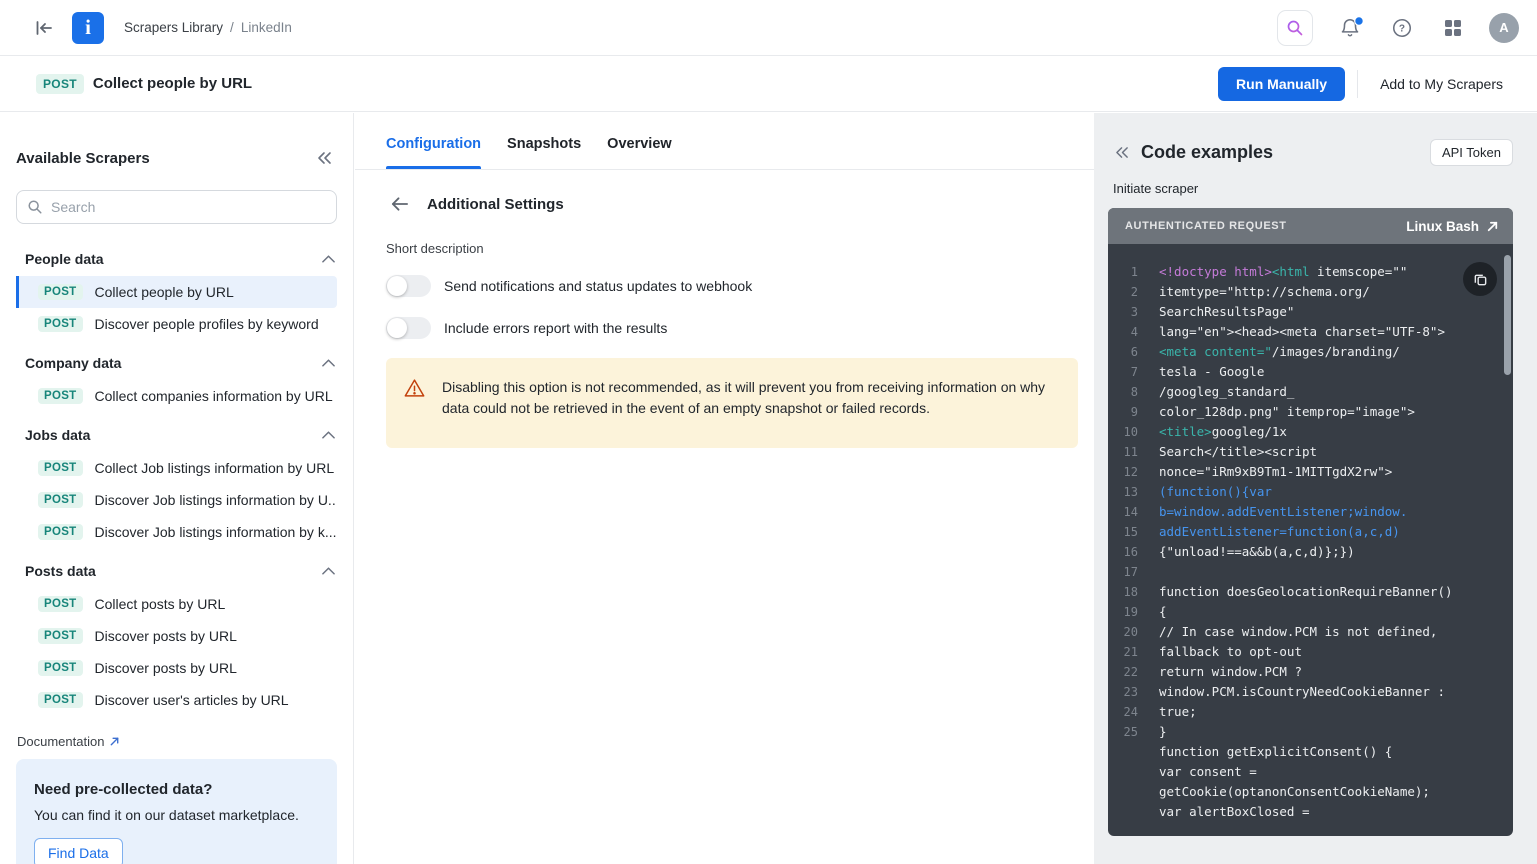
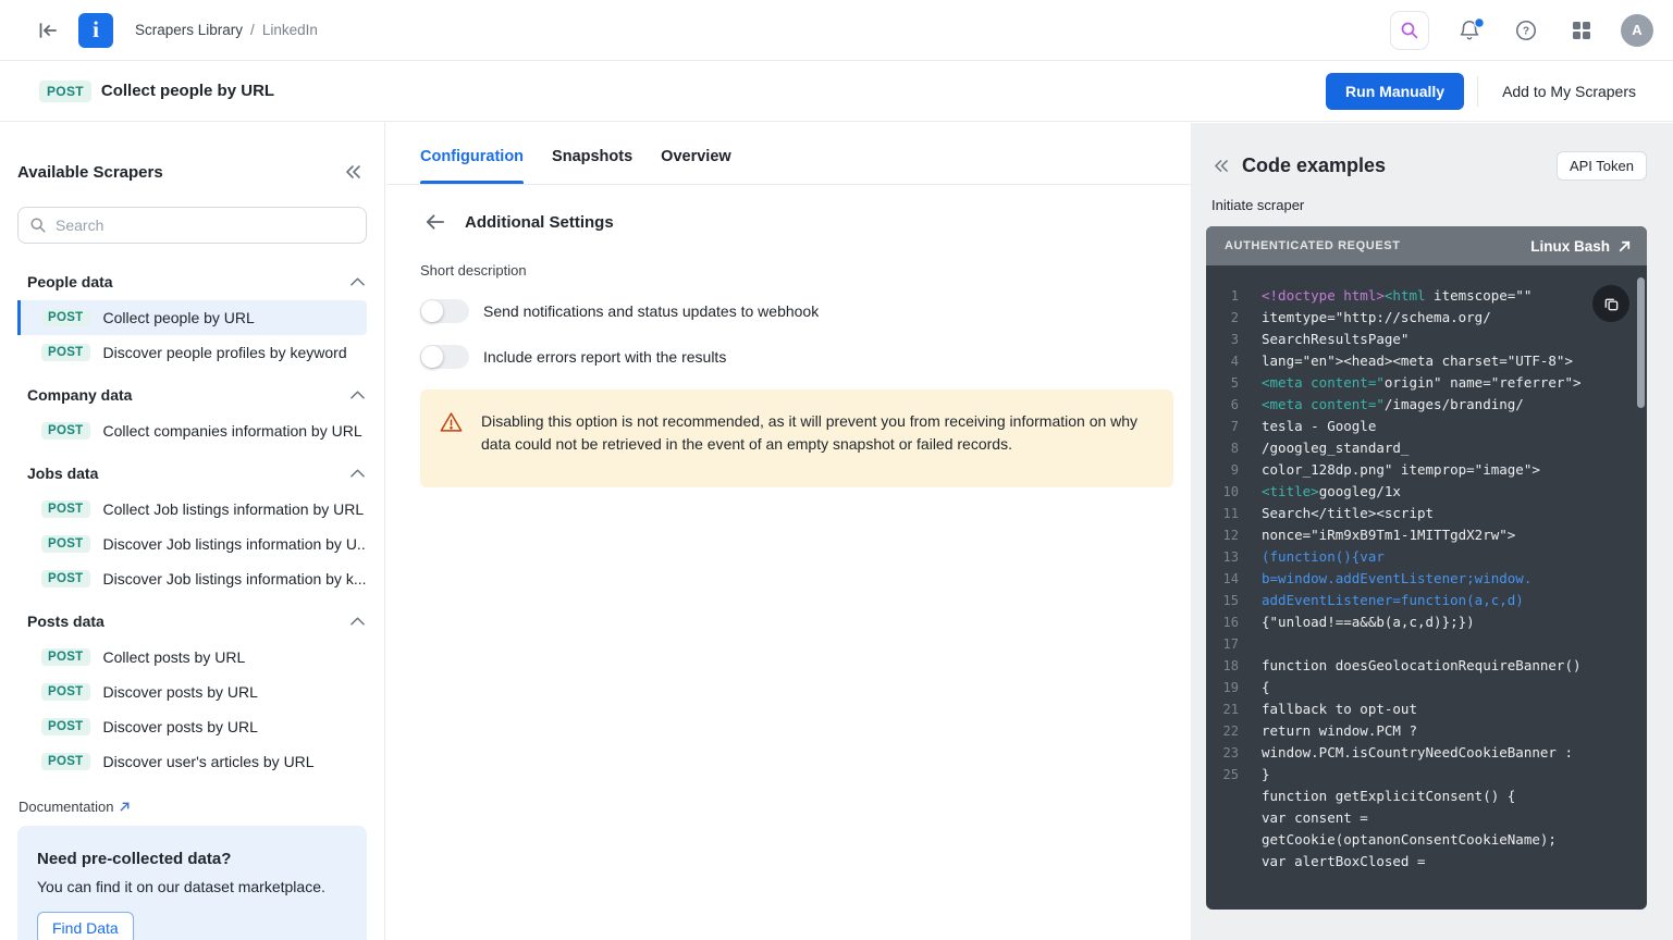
  i
  Scrapers Library
  /
  LinkedIn
  ?
  A
  POST
  Collect people by URL
  Run Manually
  Add to My Scrapers
  Available Scrapers
  Search
  People data
  POST
  Collect people by URL
  POST
  Discover people profiles by keyword
  Company data
  POST
  Collect companies information by URL
  Jobs data
  POST
  Collect Job listings information by URL
  POST
  Discover Job listings information by U..
  POST
  Discover Job listings information by k...
  Posts data
  POST
  Collect posts by URL
  POST
  Discover posts by URL
  POST
  Discover posts by URL
  POST
  Discover user's articles by URL
  Documentation
  Need pre-collected data?
  You can find it on our dataset marketplace.
  Find Data
  Configuration
  Snapshots
  Overview
  Additional Settings
  Short description
  Send notifications and status updates to webhook
  Include errors report with the results
  Disabling this option is not recommended, as it will prevent you from receiving information on why data could not be retrieved in the event of an empty snapshot or failed records.
  Code examples
  API Token
  Initiate scraper
  AUTHENTICATED REQUEST
  Linux Bash
  1
  <!doctype html><html itemscope=""
  2
  itemtype="http://schema.org/
  3
  SearchResultsPage"
  4
  lang="en"><head><meta charset="UTF-8">
+ 5
+ <meta content="origin" name="referrer">
  6
  <meta content="/images/branding/
  7
  tesla - Google
  8
  /googleg_standard_
  9
  color_128dp.png" itemprop="image">
  10
  <title>googleg/1x
  11
  Search</title><script
  12
  nonce="iRm9xB9Tm1-1MITTgdX2rw">
  13
  (function(){var
  14
  b=window.addEventListener;window.
  15
  addEventListener=function(a,c,d)
  16
  {"unload!==a&&b(a,c,d)};})
  17
  18
  function doesGeolocationRequireBanner()
  19
  {
- 20
- // In case window.PCM is not defined,
  21
  fallback to opt-out
  22
  return window.PCM ?
  23
  window.PCM.isCountryNeedCookieBanner :
- 24
- true;
  25
  }
  function getExplicitConsent() {
  var consent =
  getCookie(optanonConsentCookieName);
  var alertBoxClosed =
